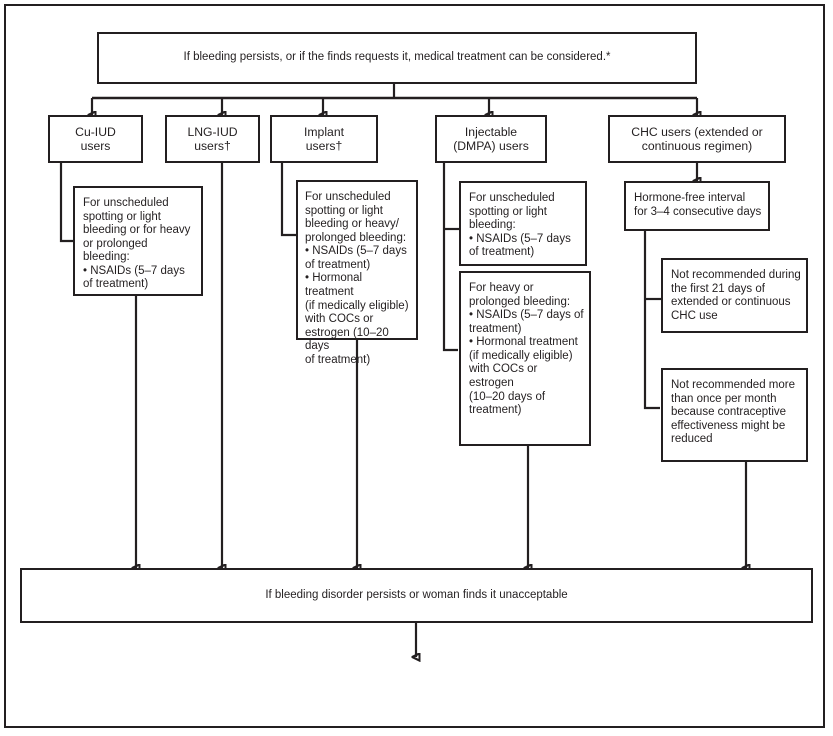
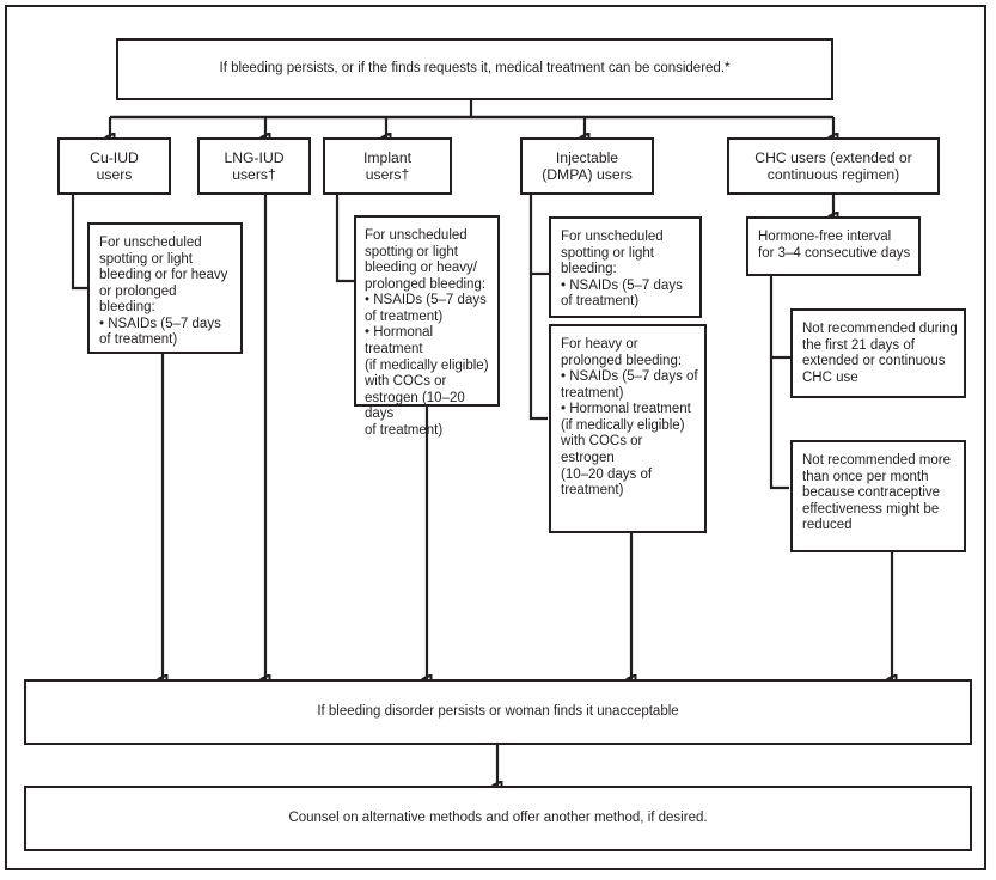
  If bleeding persists, or if the finds requests it, medical treatment can be considered.*
  Cu-IUD
  users
  LNG-IUD
  users†
  Implant
  users†
  Injectable
  (DMPA) users
  CHC users (extended or
  continuous regimen)
  For unscheduled
  spotting or light
  bleeding or for heavy
  or prolonged bleeding:
  • NSAIDs (5–7 days
  of treatment)
  For unscheduled
  spotting or light
  bleeding or heavy/
  prolonged bleeding:
  • NSAIDs (5–7 days
  of treatment)
  • Hormonal treatment
  (if medically eligible)
  with COCs or
  estrogen (10–20 days
  of treatment)
  For unscheduled
  spotting or light
  bleeding:
  • NSAIDs (5–7 days
  of treatment)
  For heavy or
  prolonged bleeding:
  • NSAIDs (5–7 days of
  treatment)
  • Hormonal treatment
  (if medically eligible)
  with COCs or estrogen
  (10–20 days of
  treatment)
  Hormone-free interval
  for 3–4 consecutive days
  Not recommended during
  the first 21 days of
  extended or continuous
  CHC use
  Not recommended more
  than once per month
  because contraceptive
  effectiveness might be
  reduced
  If bleeding disorder persists or woman finds it unacceptable
+ Counsel on alternative methods and offer another method, if desired.
